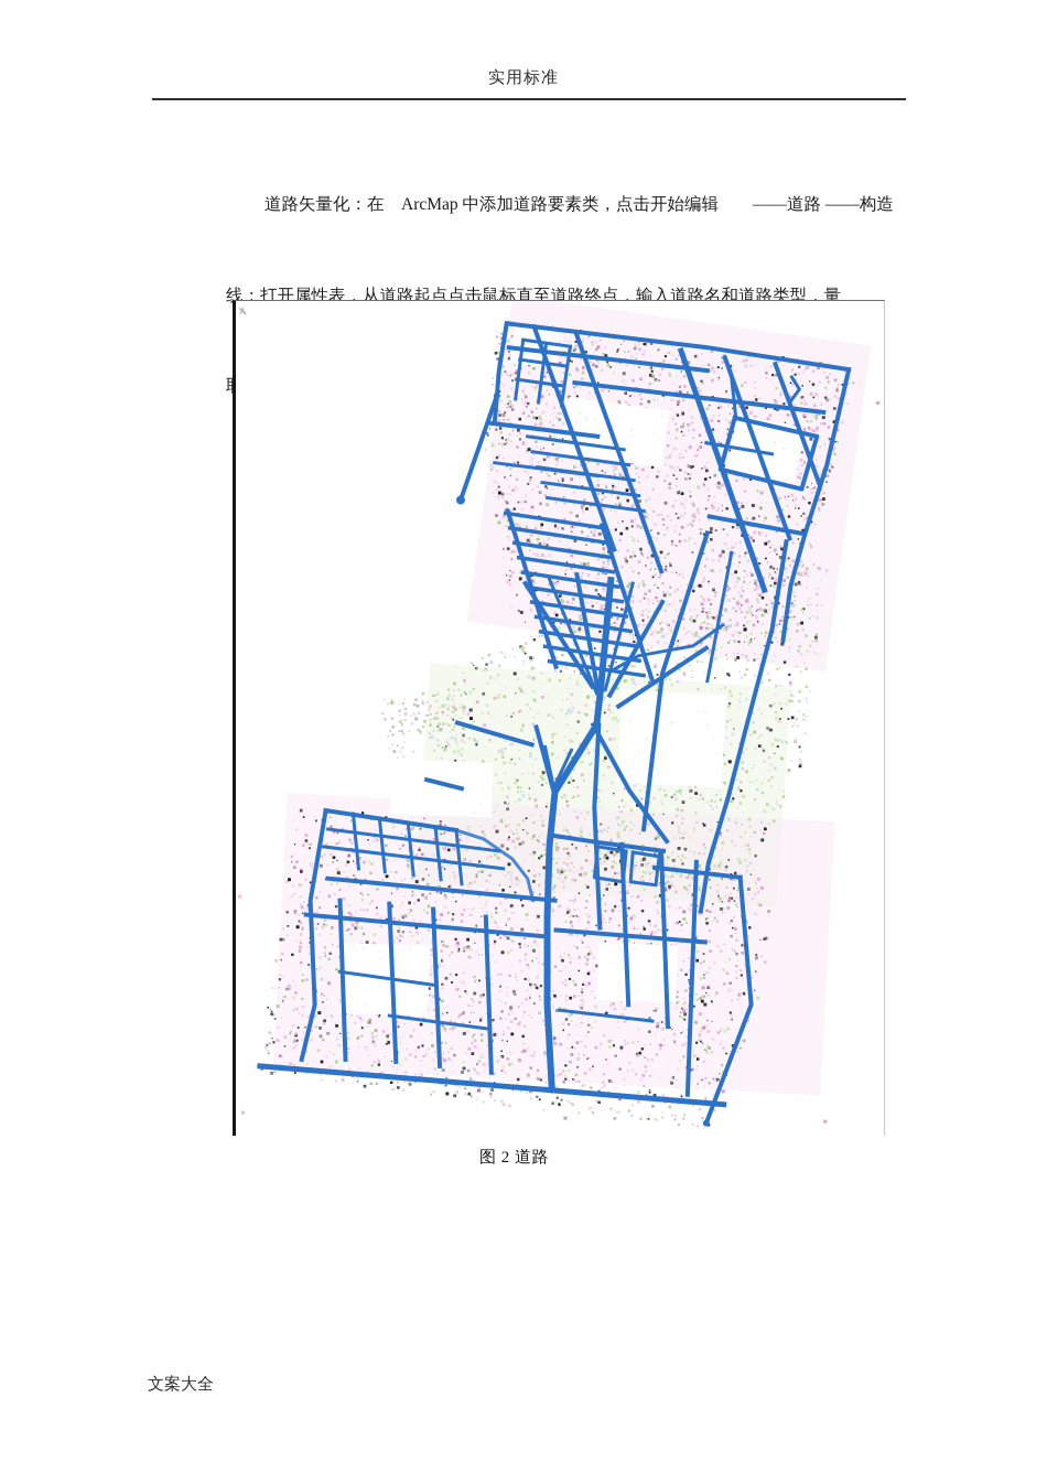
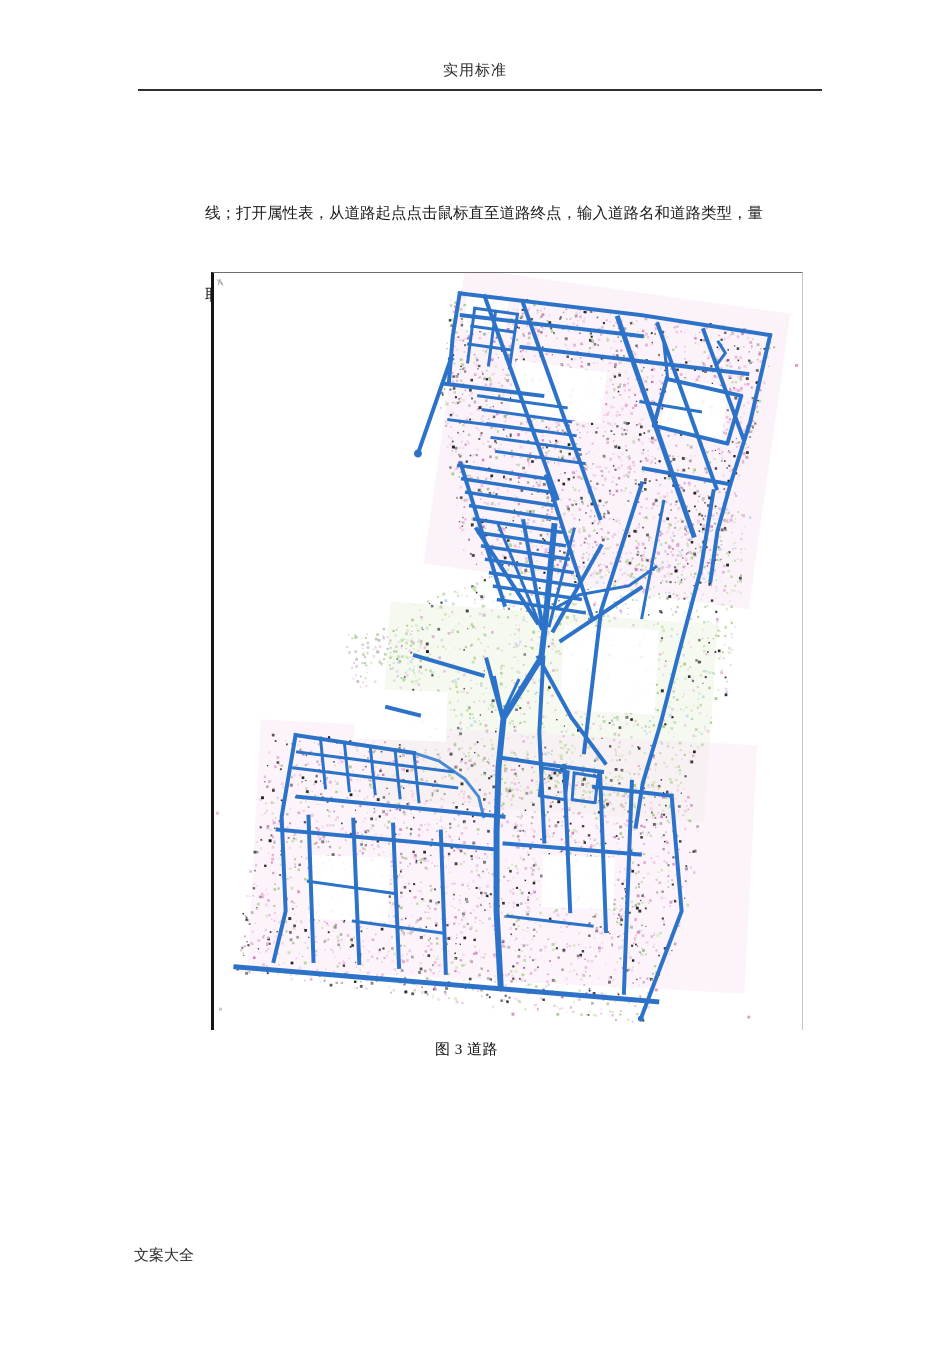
  实用标准
- 道路矢量化：在 ArcMap 中添加道路要素类，点击开始编辑 ——道路 ——构造
  线；打开属性表，从道路起点点击鼠标直至道路终点，输入道路名和道路类型，量
- 图 2 道路
+ 图 3 道路
  文案大全
